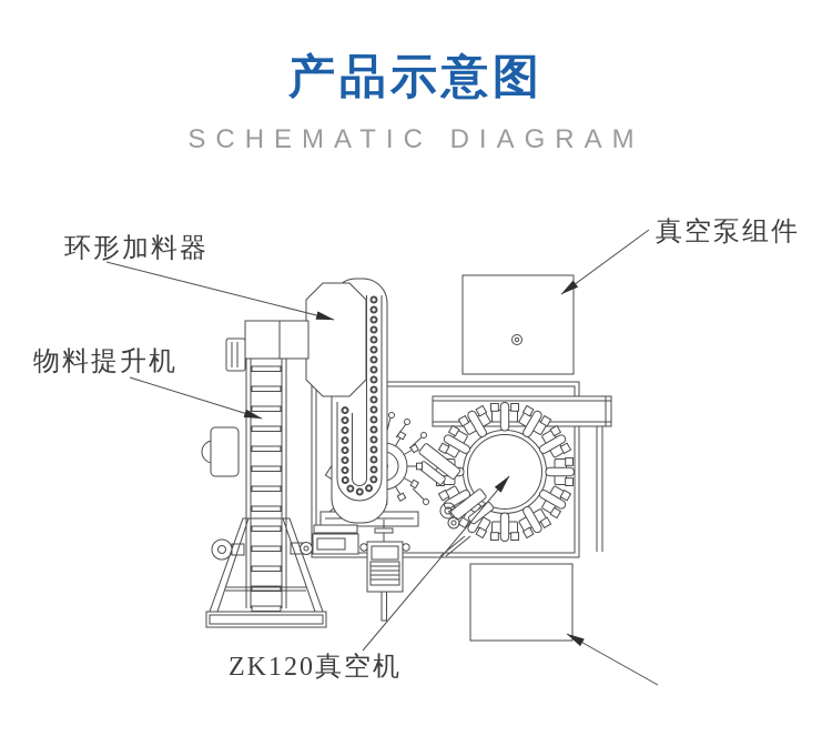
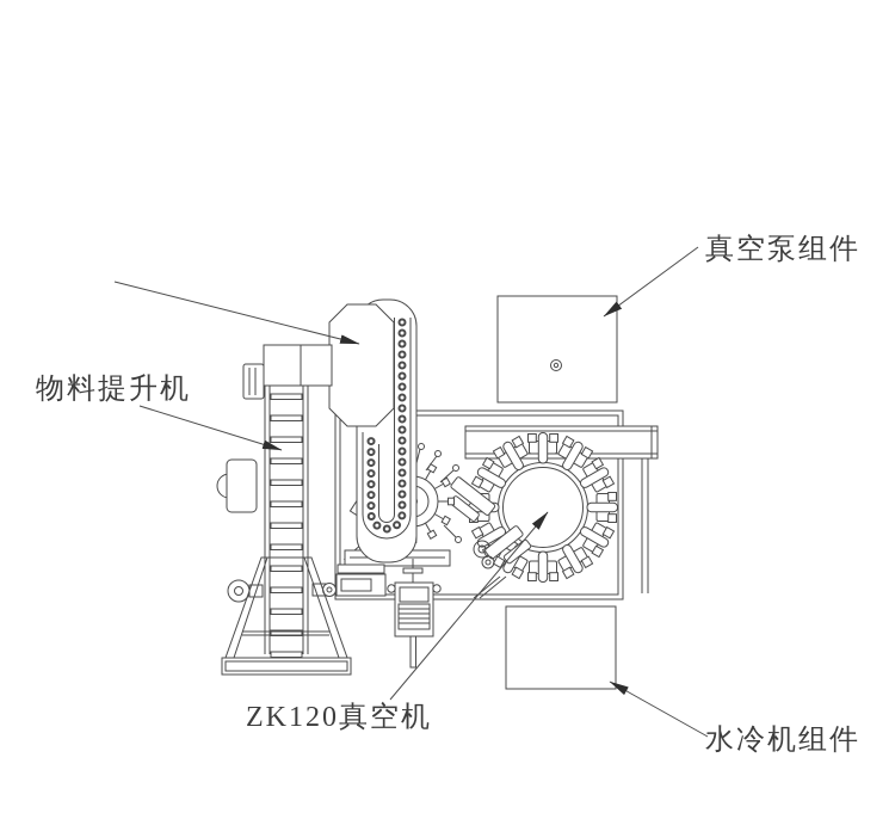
- 产品示意图
- SCHEMATIC DIAGRAM
- 环形加料器
  物料提升机
  真空泵组件
  ZK120真空机
+ 水冷机组件
